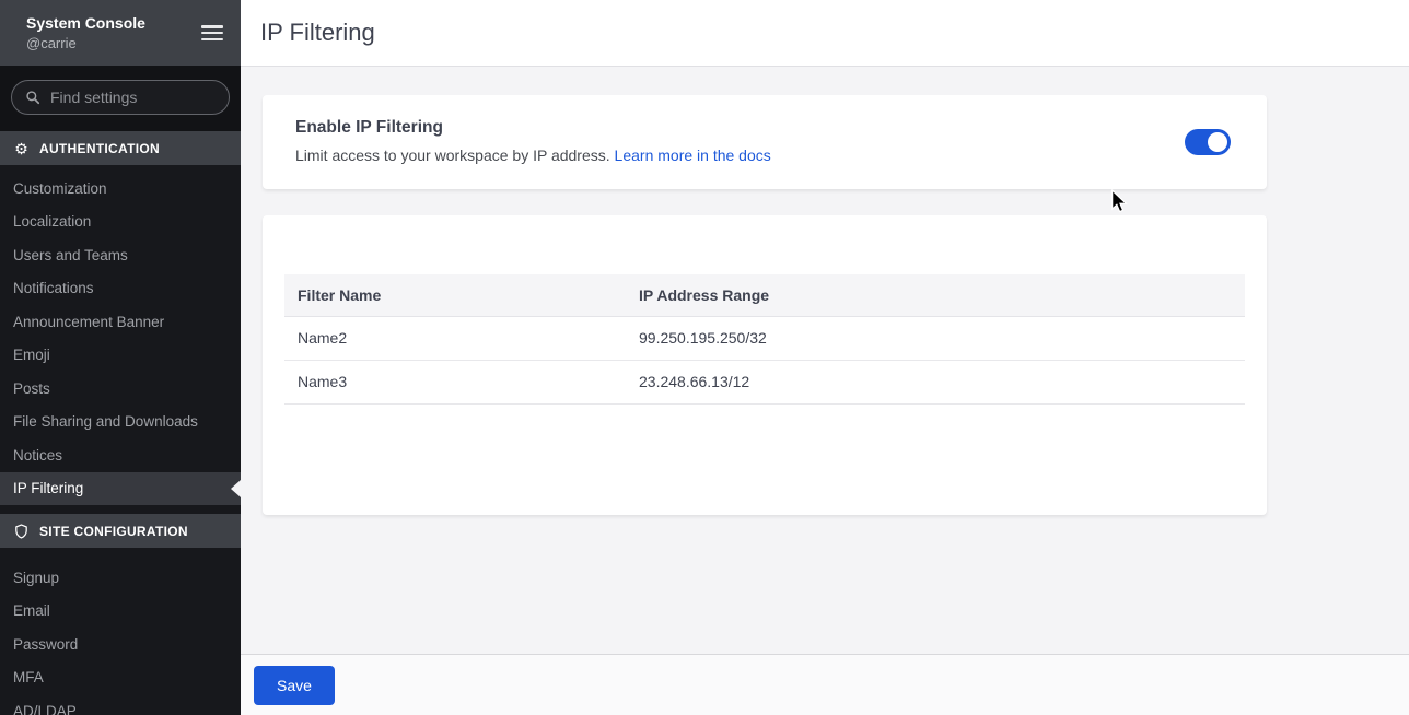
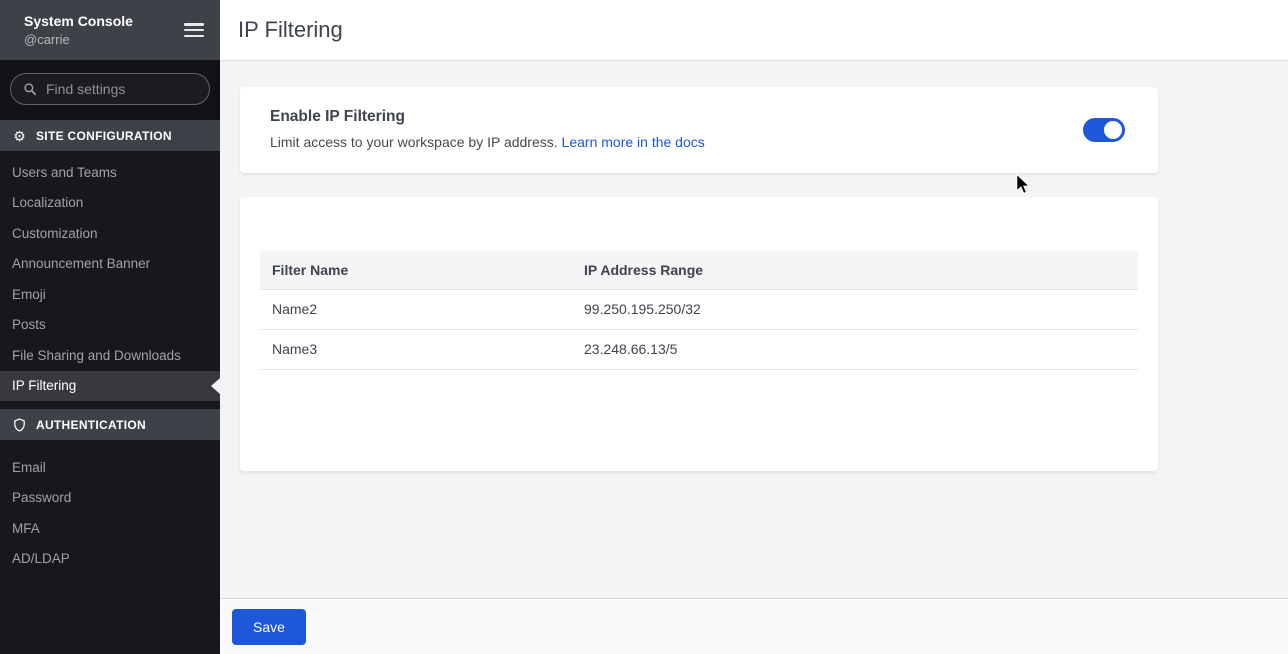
  System Console
  @carrie
  Find settings
  ⚙
- AUTHENTICATION
+ SITE CONFIGURATION
- Customization
+ Users and Teams
  Localization
- Users and Teams
+ Customization
- Notifications
  Announcement Banner
  Emoji
  Posts
  File Sharing and Downloads
- Notices
  IP Filtering
- SITE CONFIGURATION
+ AUTHENTICATION
- Signup
  Email
  Password
  MFA
  AD/LDAP
  IP Filtering
  Enable IP Filtering
  Limit access to your workspace by IP address. Learn more in the docs
  Filter Name	IP Address Range
  Name2	99.250.195.250/32
- Name3	23.248.66.13/12
+ Name3	23.248.66.13/5
  Save
